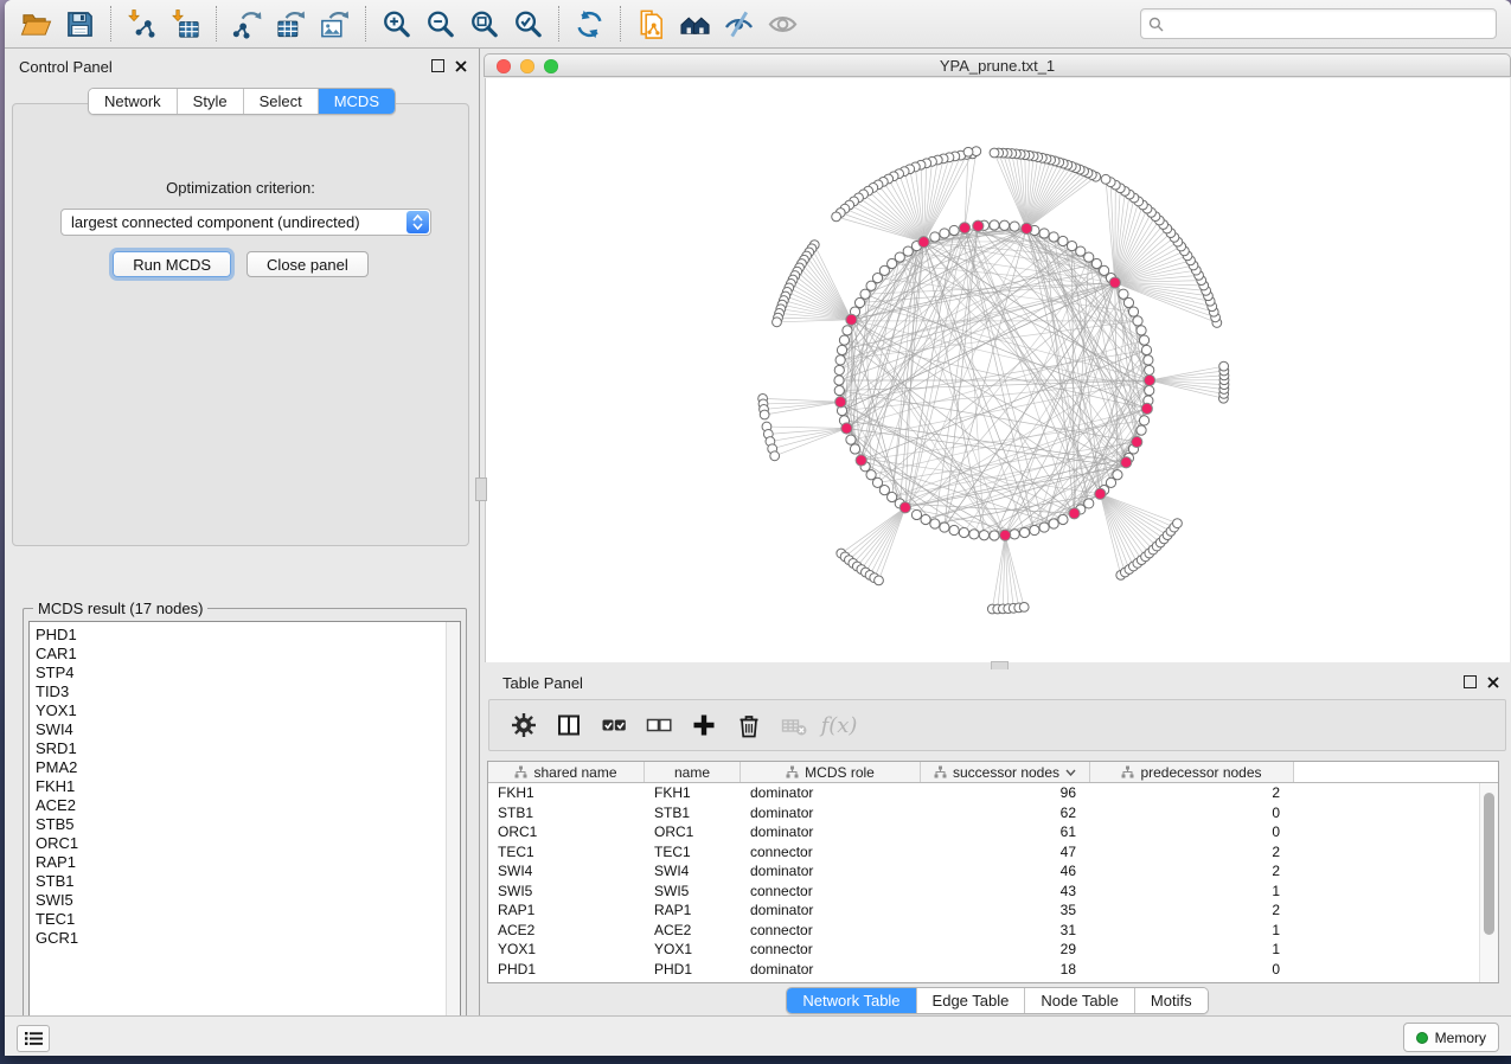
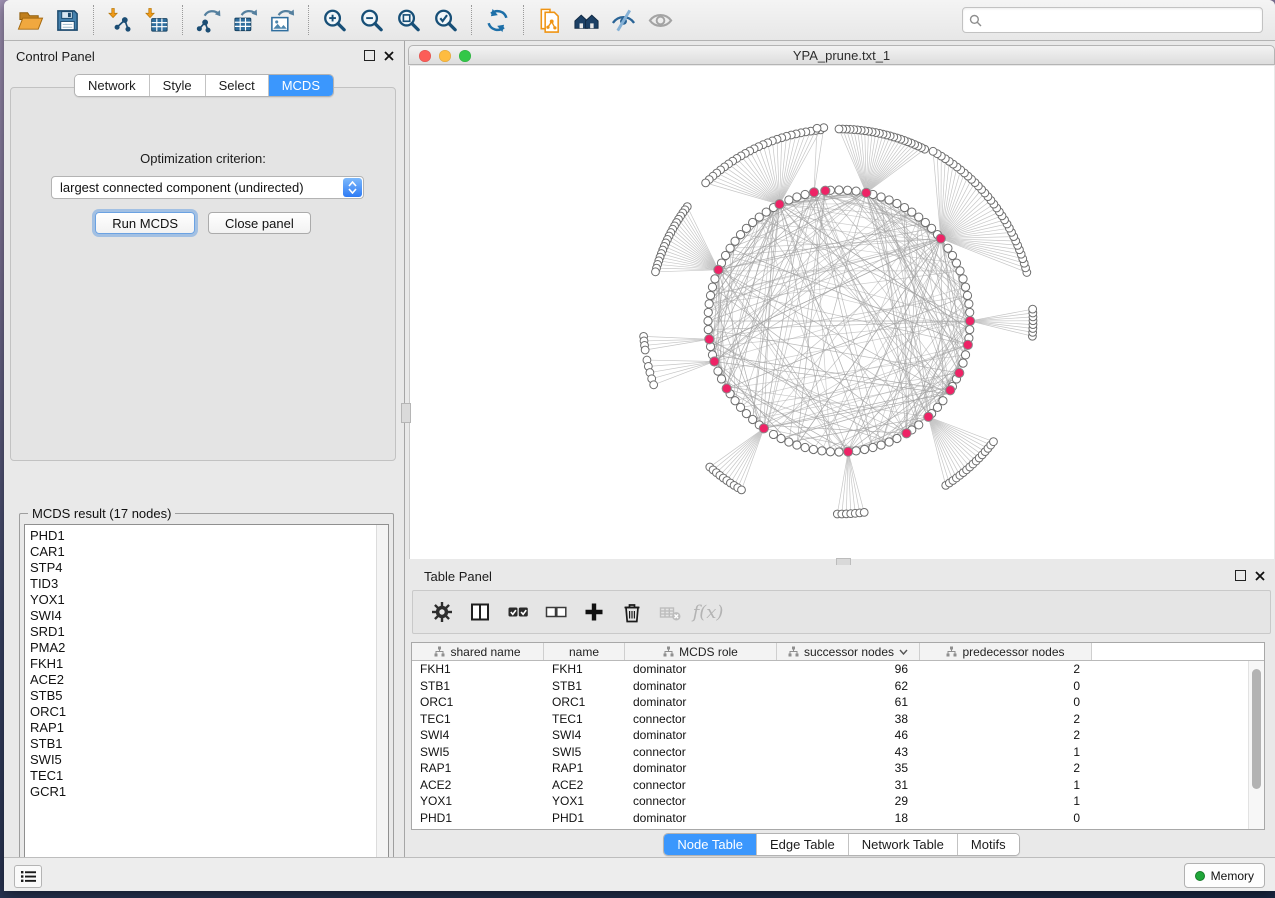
  Control Panel
  Network
  Style
  Select
  MCDS
  Optimization criterion:
  largest connected component (undirected)
  Run MCDS
  Close panel
  MCDS result (17 nodes)
  PHD1
  CAR1
  STP4
  TID3
  YOX1
  SWI4
  SRD1
  PMA2
  FKH1
  ACE2
  STB5
  ORC1
  RAP1
  STB1
  SWI5
  TEC1
  GCR1
  YPA_prune.txt_1
  Table Panel
  f(x)
  shared name
  name
  MCDS role
  successor nodes
  predecessor nodes
  FKH1
  FKH1
  dominator
  96
  2
  STB1
  STB1
  dominator
  62
  0
  ORC1
  ORC1
  dominator
  61
  0
  TEC1
  TEC1
  connector
- 47
+ 38
  2
  SWI4
  SWI4
  dominator
  46
  2
  SWI5
  SWI5
  connector
  43
  1
  RAP1
  RAP1
  dominator
  35
  2
  ACE2
  ACE2
  connector
  31
  1
  YOX1
  YOX1
  connector
  29
  1
  PHD1
  PHD1
  dominator
  18
  0
- Network Table
+ Node Table
  Edge Table
- Node Table
+ Network Table
  Motifs
  Memory
